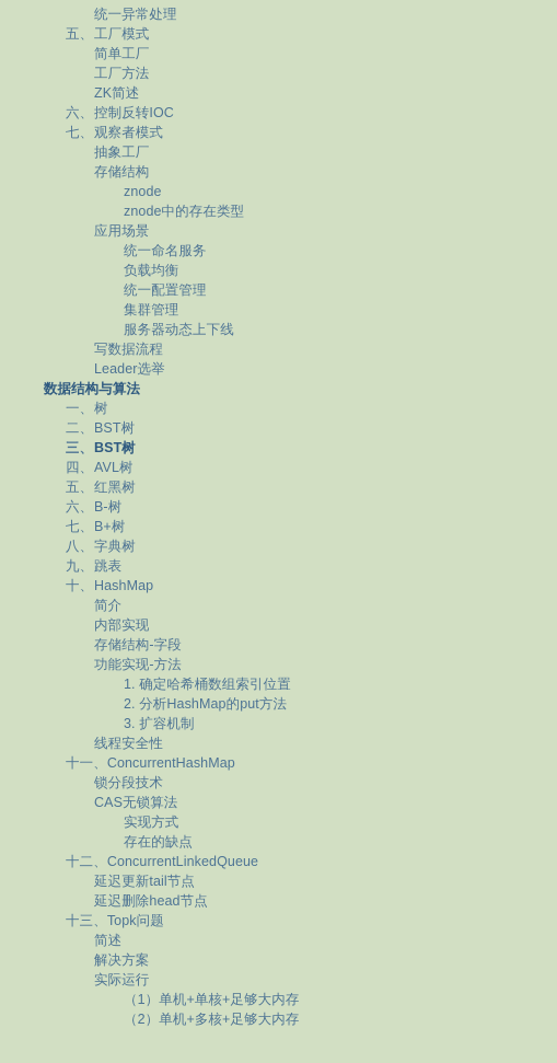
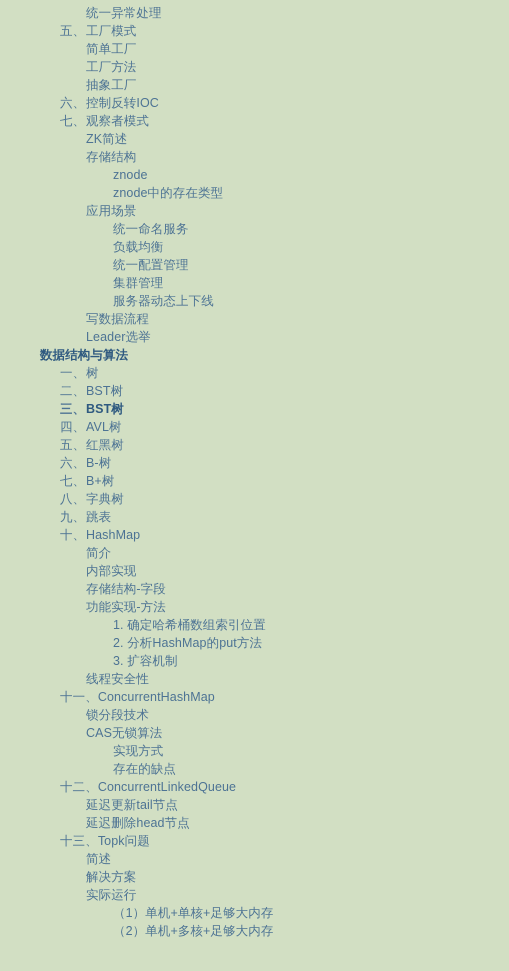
  统一异常处理
  五、工厂模式
  简单工厂
  工厂方法
- ZK简述
+ 抽象工厂
  六、控制反转IOC
  七、观察者模式
- 抽象工厂
+ ZK简述
  存储结构
  znode
  znode中的存在类型
  应用场景
  统一命名服务
  负载均衡
  统一配置管理
  集群管理
  服务器动态上下线
  写数据流程
  Leader选举
  数据结构与算法
  一、树
  二、BST树
  三、BST树
  四、AVL树
  五、红黑树
  六、B-树
  七、B+树
  八、字典树
  九、跳表
  十、HashMap
  简介
  内部实现
  存储结构-字段
  功能实现-方法
  1. 确定哈希桶数组索引位置
  2. 分析HashMap的put方法
  3. 扩容机制
  线程安全性
  十一、ConcurrentHashMap
  锁分段技术
  CAS无锁算法
  实现方式
  存在的缺点
  十二、ConcurrentLinkedQueue
  延迟更新tail节点
  延迟删除head节点
  十三、Topk问题
  简述
  解决方案
  实际运行
  （1）单机+单核+足够大内存
  （2）单机+多核+足够大内存
